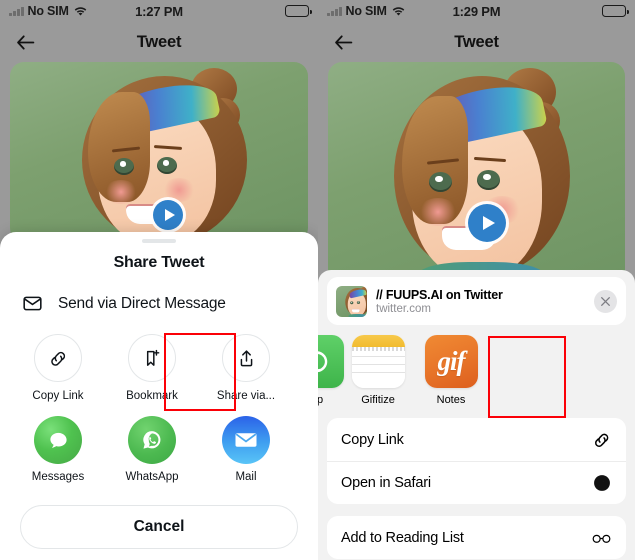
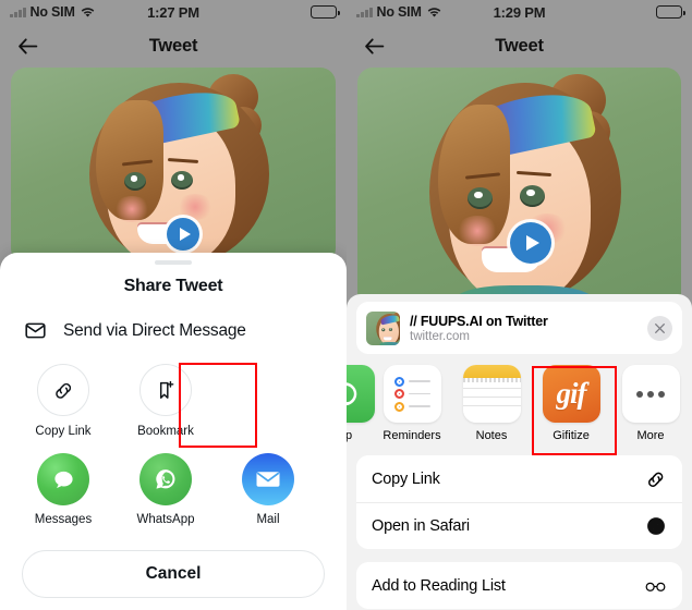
  No SIM
  1:27 PM
  Tweet
  Share Tweet
  Send via Direct Message
  Copy Link
  Bookmark
- Share via...
  Messages
  WhatsApp
  Mail
  Cancel
  No SIM
  1:29 PM
  Tweet
  // FUUPS.AI on Twitter
  twitter.com
+ Reminders
- Gifitize
+ Notes
  gif
- Notes
+ Gifitize
+ More
  Copy Link
  Open in Safari
  Add to Reading List
